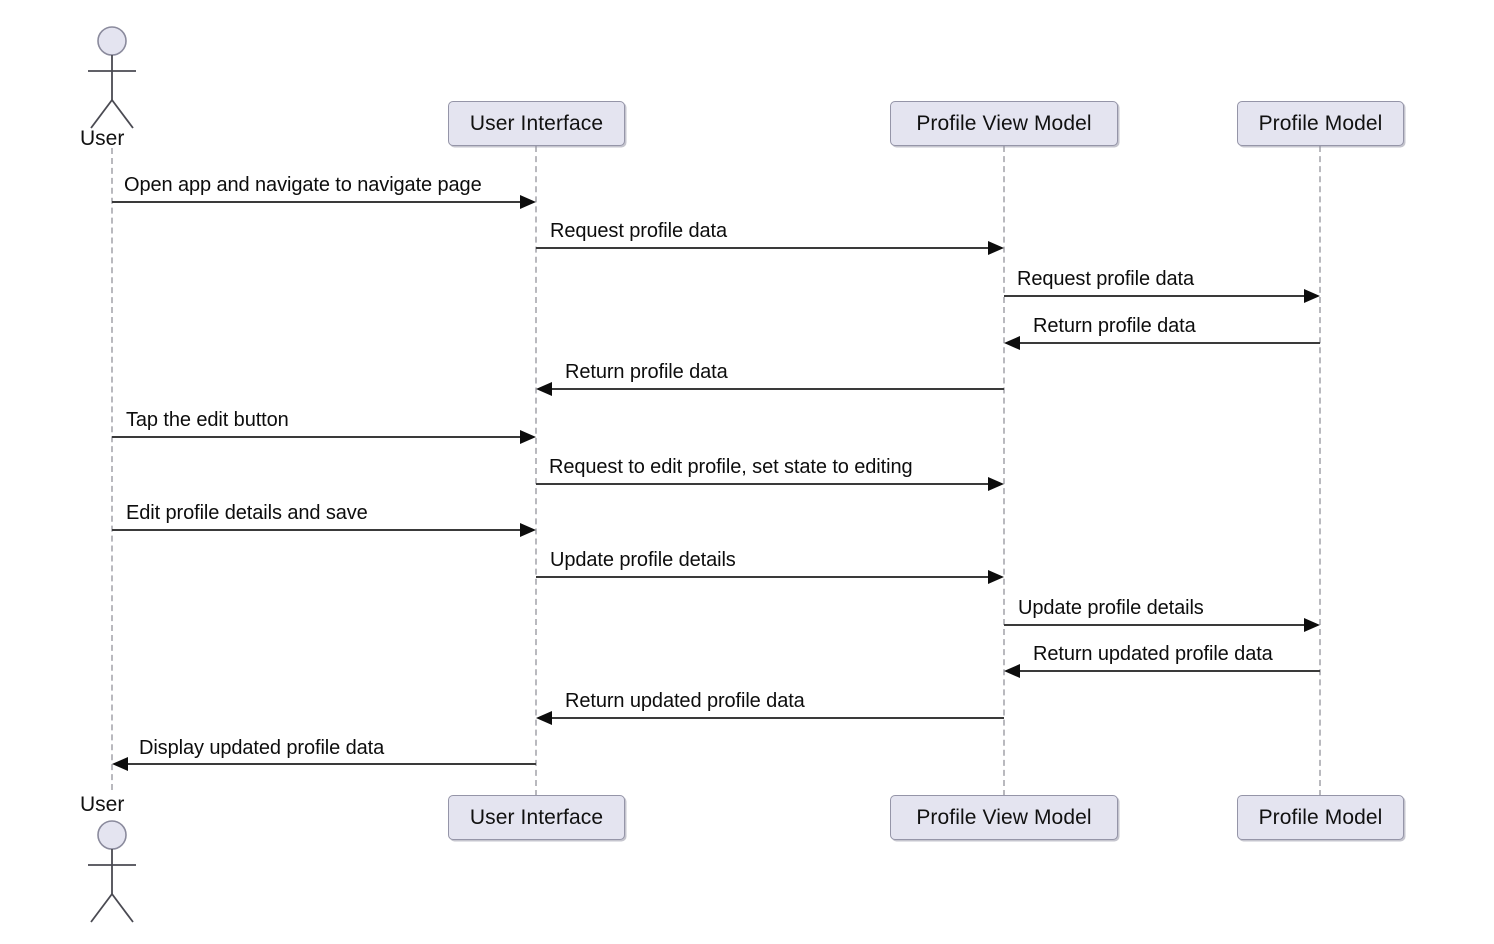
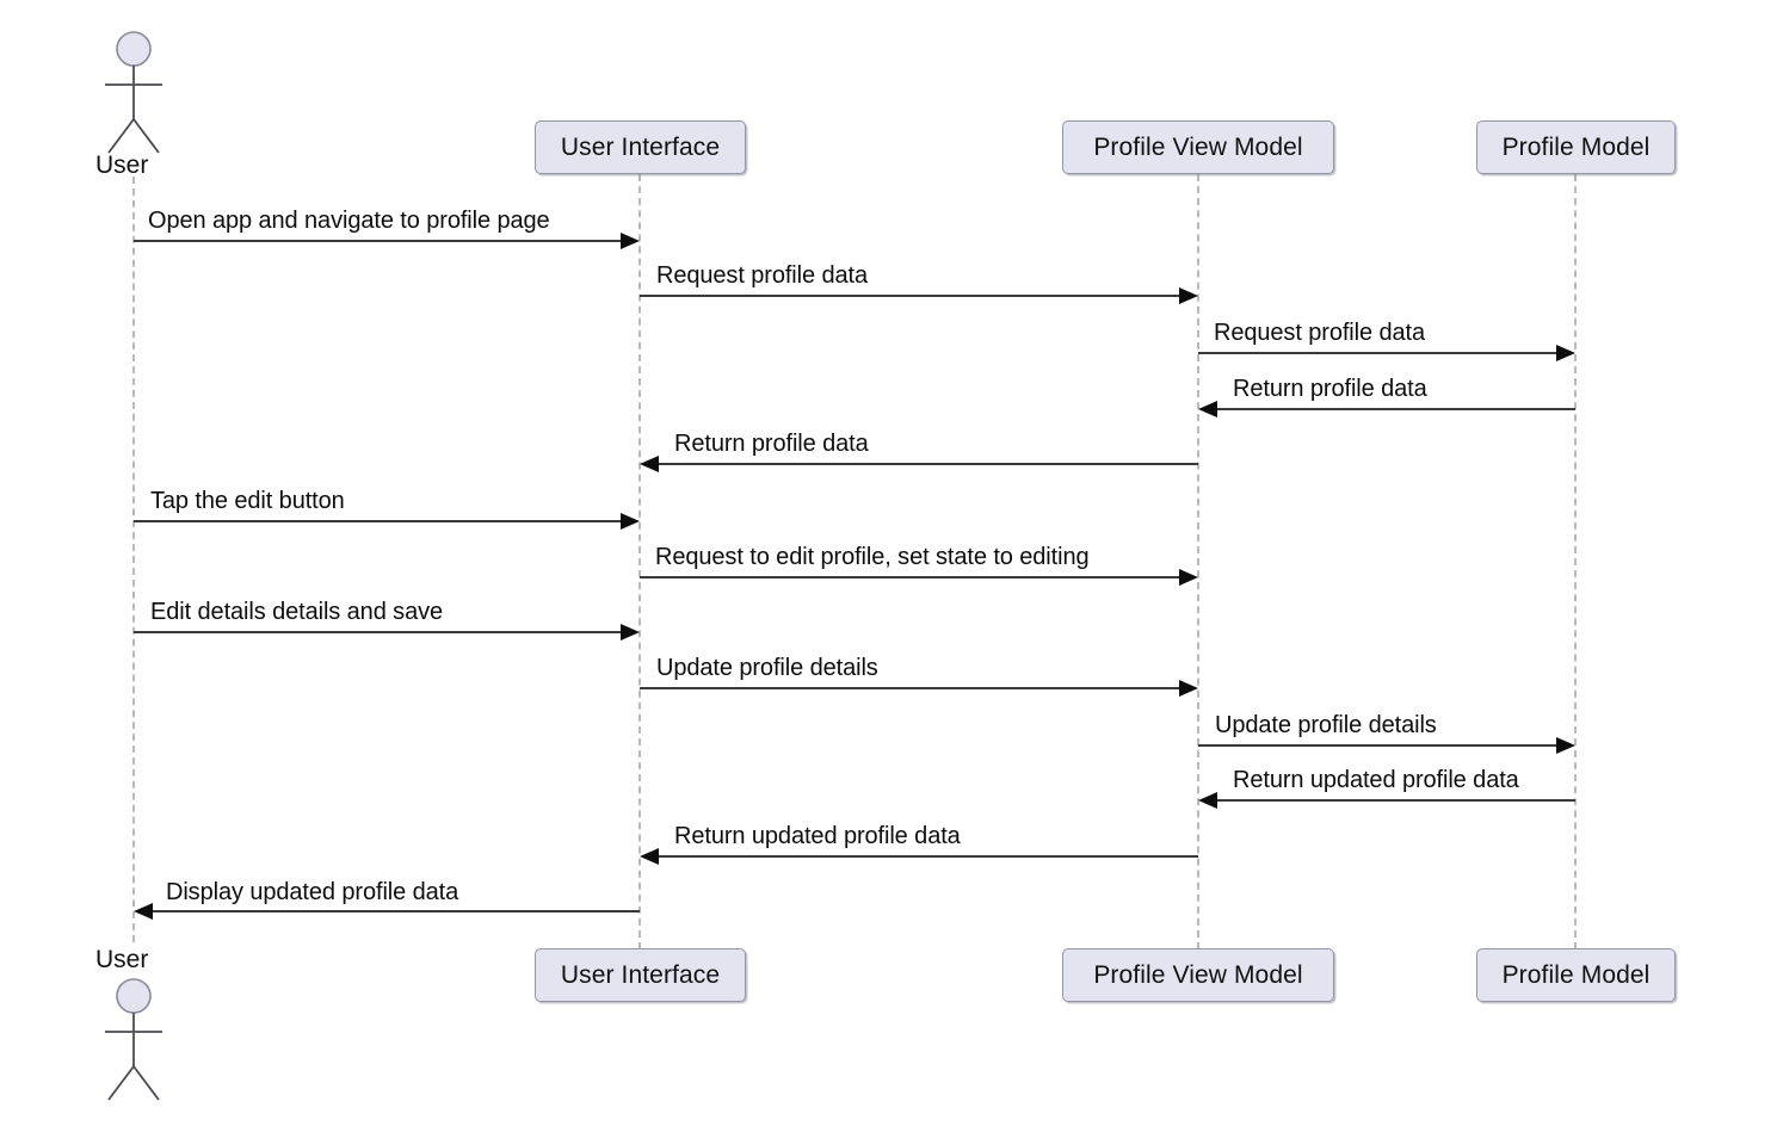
  User
  User Interface
  Profile View Model
  Profile Model
- Open app and navigate to navigate page
+ Open app and navigate to profile page
  Request profile data
  Request profile data
  Return profile data
  Return profile data
  Tap the edit button
  Request to edit profile, set state to editing
- Edit profile details and save
+ Edit details details and save
  Update profile details
  Update profile details
  Return updated profile data
  Return updated profile data
  Display updated profile data
  User Interface
  Profile View Model
  Profile Model
  User
